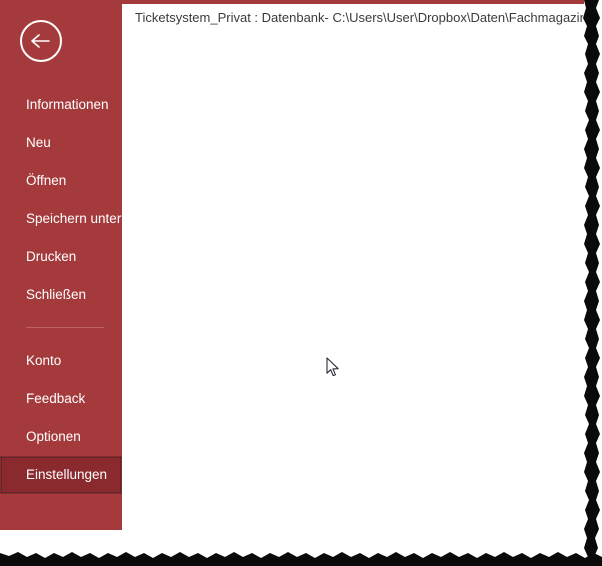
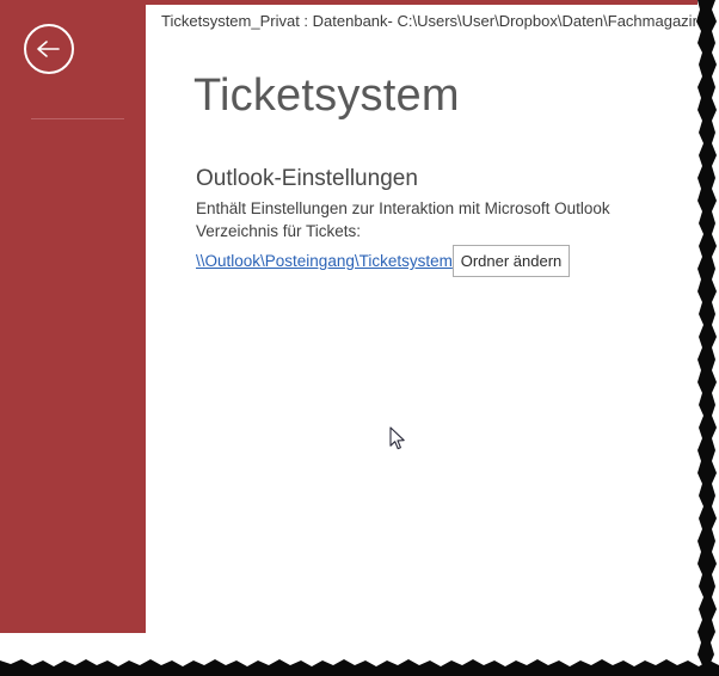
- Informationen
- Neu
- Öffnen
- Speichern unter
- Drucken
- Schließen
- Konto
- Feedback
- Optionen
- Einstellungen
  Ticketsystem_Privat : Datenbank- C:\Users\User\Dropbox\Daten\Fachmagazi
+ Ticketsystem
+ Outlook-Einstellungen
+ Enthält Einstellungen zur Interaktion mit Microsoft Outlook
+ Verzeichnis für Tickets:
+ \\Outlook\Posteingang\Ticketsystem
+ Ordner ändern
